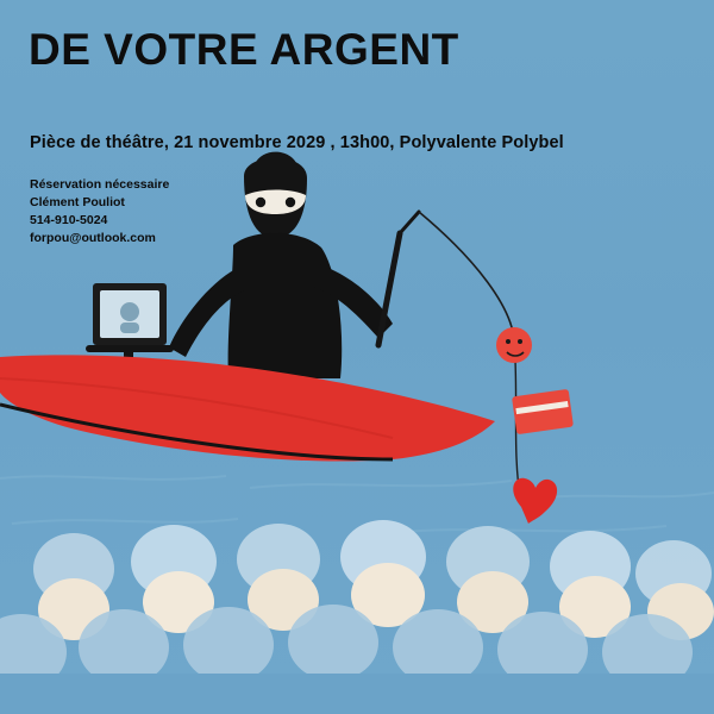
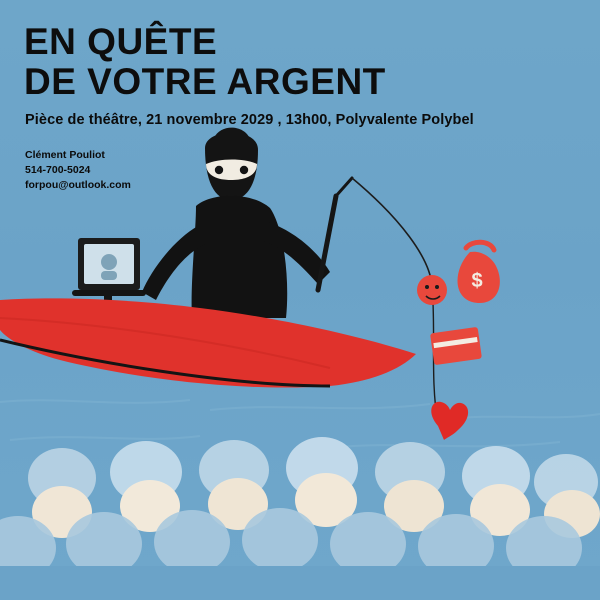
+ $
+ EN QUÊTE
  DE VOTRE ARGENT
  Pièce de théâtre, 21 novembre 2029 , 13h00, Polyvalente Polybel
- Réservation nécessaire
  Clément Pouliot
- 514-910-5024
+ 514-700-5024
  forpou@outlook.com
